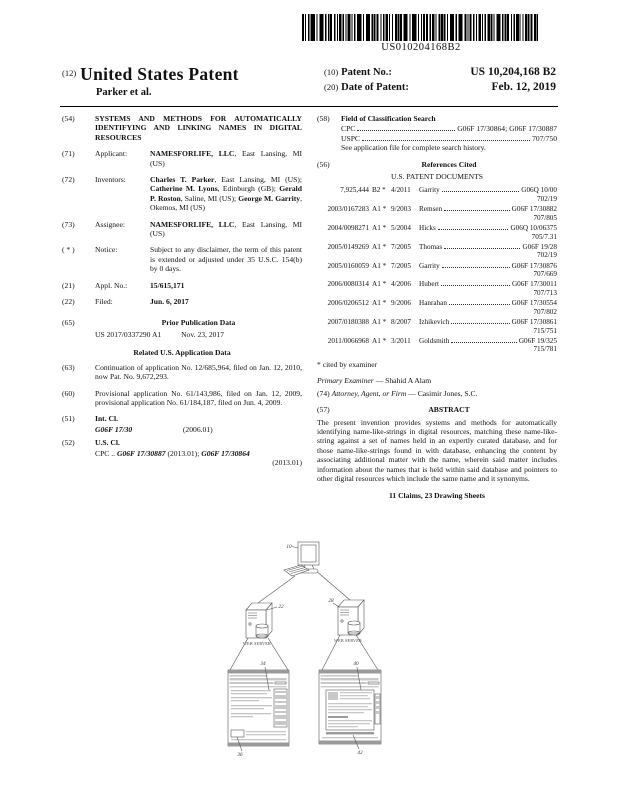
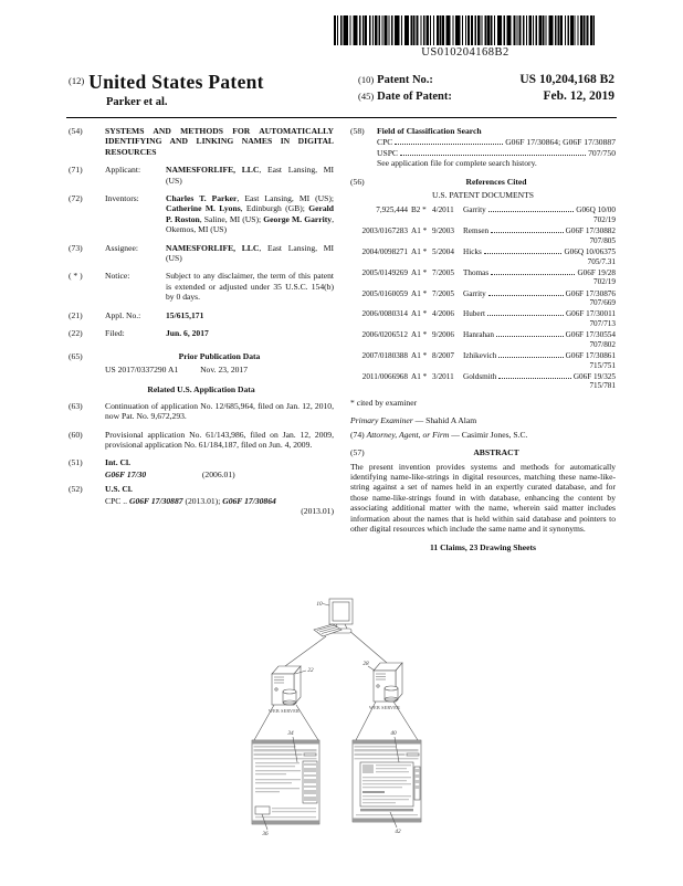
  US010204168B2
  (12) United States Patent
  Parker et al.
  (10)
  Patent No.:
  US 10,204,168 B2
- (20)
+ (45)
  Date of Patent:
  Feb. 12, 2019
  (54)
  SYSTEMS AND METHODS FOR AUTOMATICALLY IDENTIFYING AND LINKING NAMES IN DIGITAL RESOURCES
  (71)
  Applicant:
  NAMESFORLIFE, LLC, East Lansing, MI (US)
  (72)
  Inventors:
  Charles T. Parker, East Lansing, MI (US); Catherine M. Lyons, Edinburgh (GB); Gerald P. Roston, Saline, MI (US); George M. Garrity, Okemos, MI (US)
  (73)
  Assignee:
  NAMESFORLIFE, LLC, East Lansing, MI (US)
  ( * )
  Notice:
  Subject to any disclaimer, the term of this patent is extended or adjusted under 35 U.S.C. 154(b) by 0 days.
  (21)
  Appl. No.:
  15/615,171
  (22)
  Filed:
  Jun. 6, 2017
  (65)
  Prior Publication Data
  US 2017/0337290 A1 Nov. 23, 2017
  Related U.S. Application Data
  (63)
  Continuation of application No. 12/685,964, filed on Jan. 12, 2010, now Pat. No. 9,672,293.
  (60)
  Provisional application No. 61/143,986, filed on Jan. 12, 2009, provisional application No. 61/184,187, filed on Jun. 4, 2009.
  (51)
  Int. Cl.
  G06F 17/30 (2006.01)
  (52)
  U.S. Cl.
  CPC .. G06F 17/30887 (2013.01); G06F 17/30864
  (2013.01)
  (58)
  Field of Classification Search
  CPC
  G06F 17/30864; G06F 17/30887
  USPC
  707/750
  See application file for complete search history.
  (56)
  References Cited
  U.S. PATENT DOCUMENTS
  7,925,444
  B2 *
  4/2011
  Garrity
  G06Q 10/00
  702/19
  2003/0167283
  A1 *
  9/2003
  Remsen
  G06F 17/30882
  707/805
  2004/0098271
  A1 *
  5/2004
  Hicks
  G06Q 10/06375
  705/7.31
  2005/0149269
  A1 *
  7/2005
  Thomas
  G06F 19/28
  2005/0160059
  A1 *
  7/2005
  Garrity
  G06F 17/30876
  707/669
  2006/0080314
  A1 *
  4/2006
  Hubert
  G06F 17/30011
  707/713
  2006/0206512
  A1 *
  9/2006
  Hanrahan
  G06F 17/30554
  707/802
  2007/0180388
  A1 *
  8/2007
  Izhikevich
  G06F 17/30861
  715/751
  2011/0066968
  A1 *
  3/2011
  Goldsmith
  G06F 19/325
  715/781
  * cited by examiner
  Primary Examiner — Shahid A Alam
  (74) Attorney, Agent, or Firm — Casimir Jones, S.C.
  (57)
  ABSTRACT
  The present invention provides systems and methods for automatically identifying name-like-strings in digital resources, matching these name-like-string against a set of names held in an expertly curated database, and for those name-like-strings found in with database, enhancing the content by associating additional matter with the name, wherein said matter includes information about the names that is held within said database and pointers to other digital resources which include the same name and it synonyms.
  11 Claims, 23 Drawing Sheets
